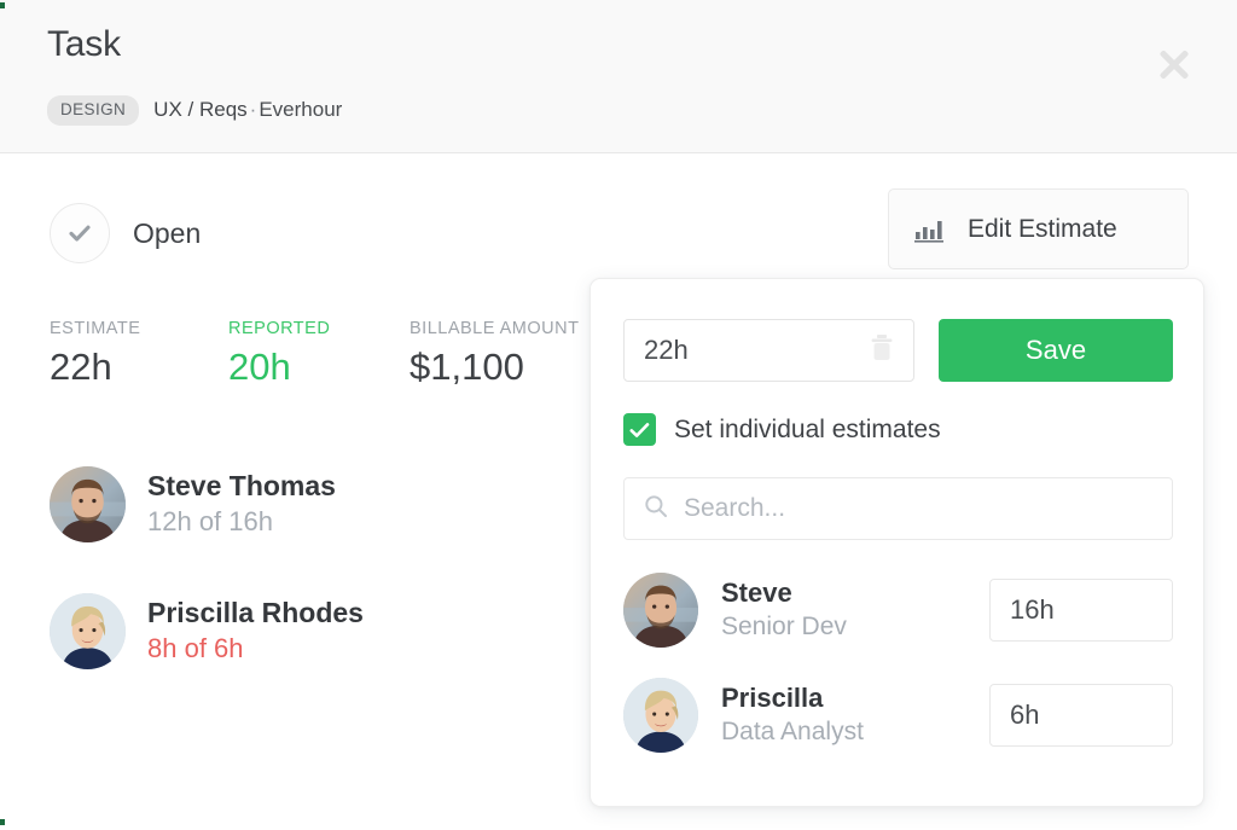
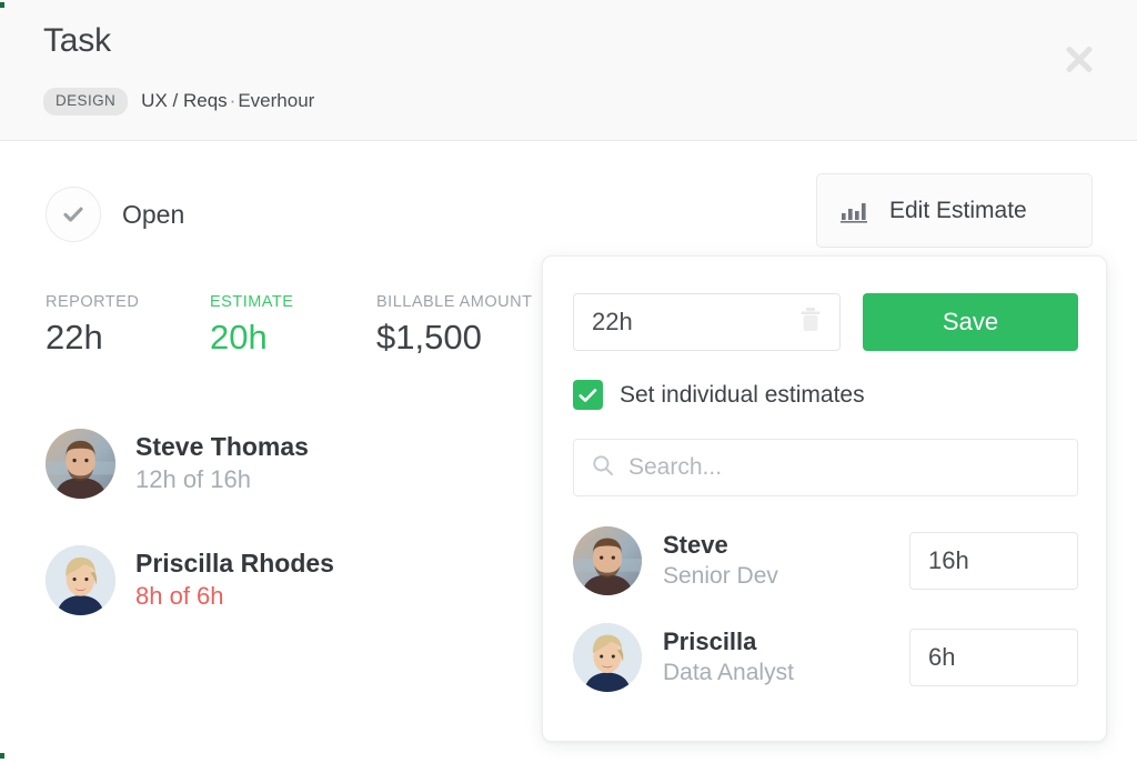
  Task
  DESIGN
  UX / Reqs·Everhour
  Open
- ESTIMATE
+ REPORTED
  22h
- REPORTED
+ ESTIMATE
  20h
  BILLABLE AMOUNT
- $1,100
+ $1,500
  Steve Thomas
  12h of 16h
  Priscilla Rhodes
  8h of 6h
  Edit Estimate
  22h
  Save
  Set individual estimates
  Search...
  Steve
  Senior Dev
  16h
  Priscilla
  Data Analyst
  6h
